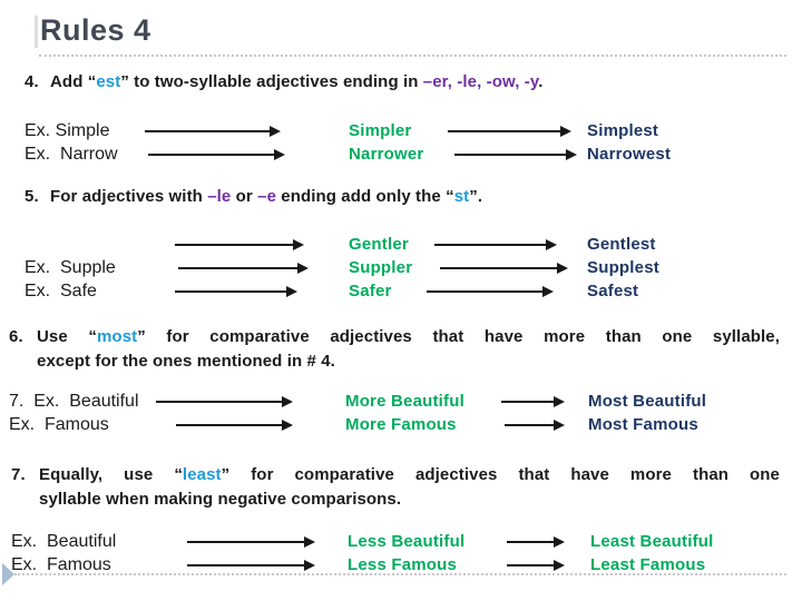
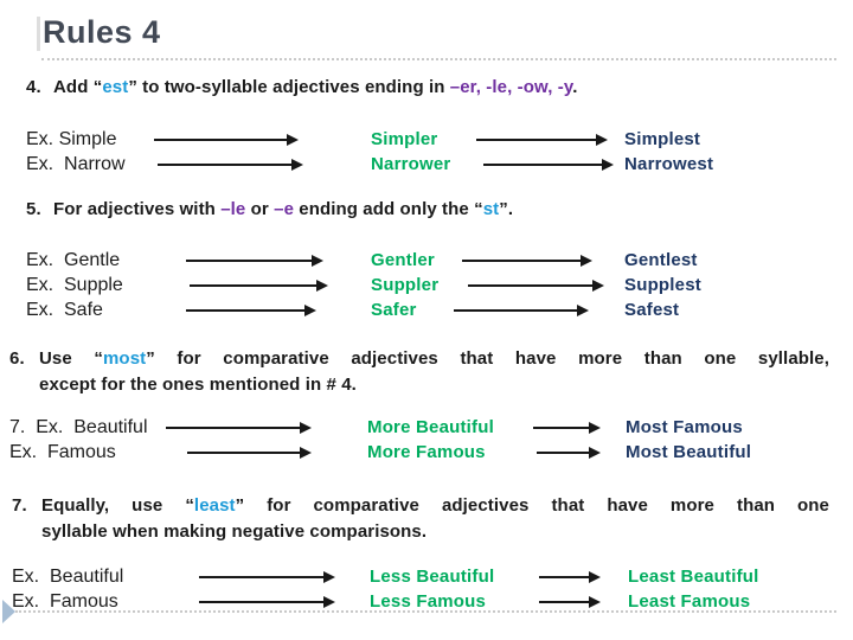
  Rules 4
  4.
  Add “est” to two-syllable adjectives ending in –er, -le, -ow, -y.
  Ex. Simple
  Simpler
  Simplest
  Ex. Narrow
  Narrower
  Narrowest
  5.
  For adjectives with –le or –e ending add only the “st”.
+ Ex. Gentle
  Gentler
  Gentlest
  Ex. Supple
  Suppler
  Supplest
  Ex. Safe
  Safer
  Safest
  6.
  Use “most” for comparative adjectives that have more than one syllable,
  except for the ones mentioned in # 4.
  7. Ex. Beautiful
  More Beautiful
- Most Beautiful
+ Most Famous
  Ex. Famous
  More Famous
- Most Famous
+ Most Beautiful
  7.
  Equally, use “least” for comparative adjectives that have more than one
  syllable when making negative comparisons.
  Ex. Beautiful
  Less Beautiful
  Least Beautiful
  Ex. Famous
  Less Famous
  Least Famous
